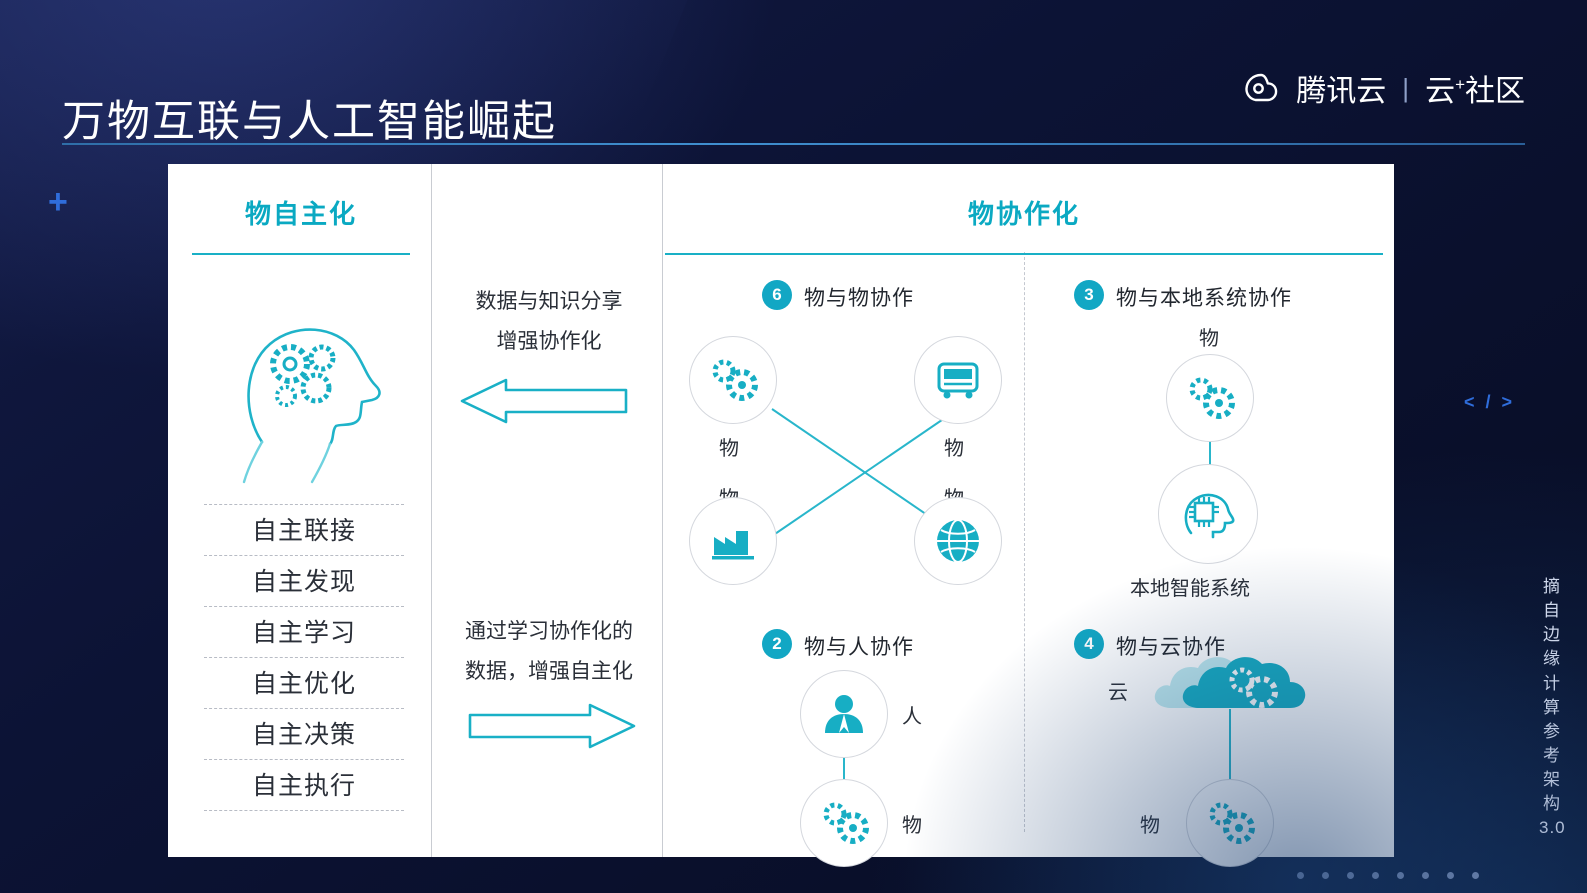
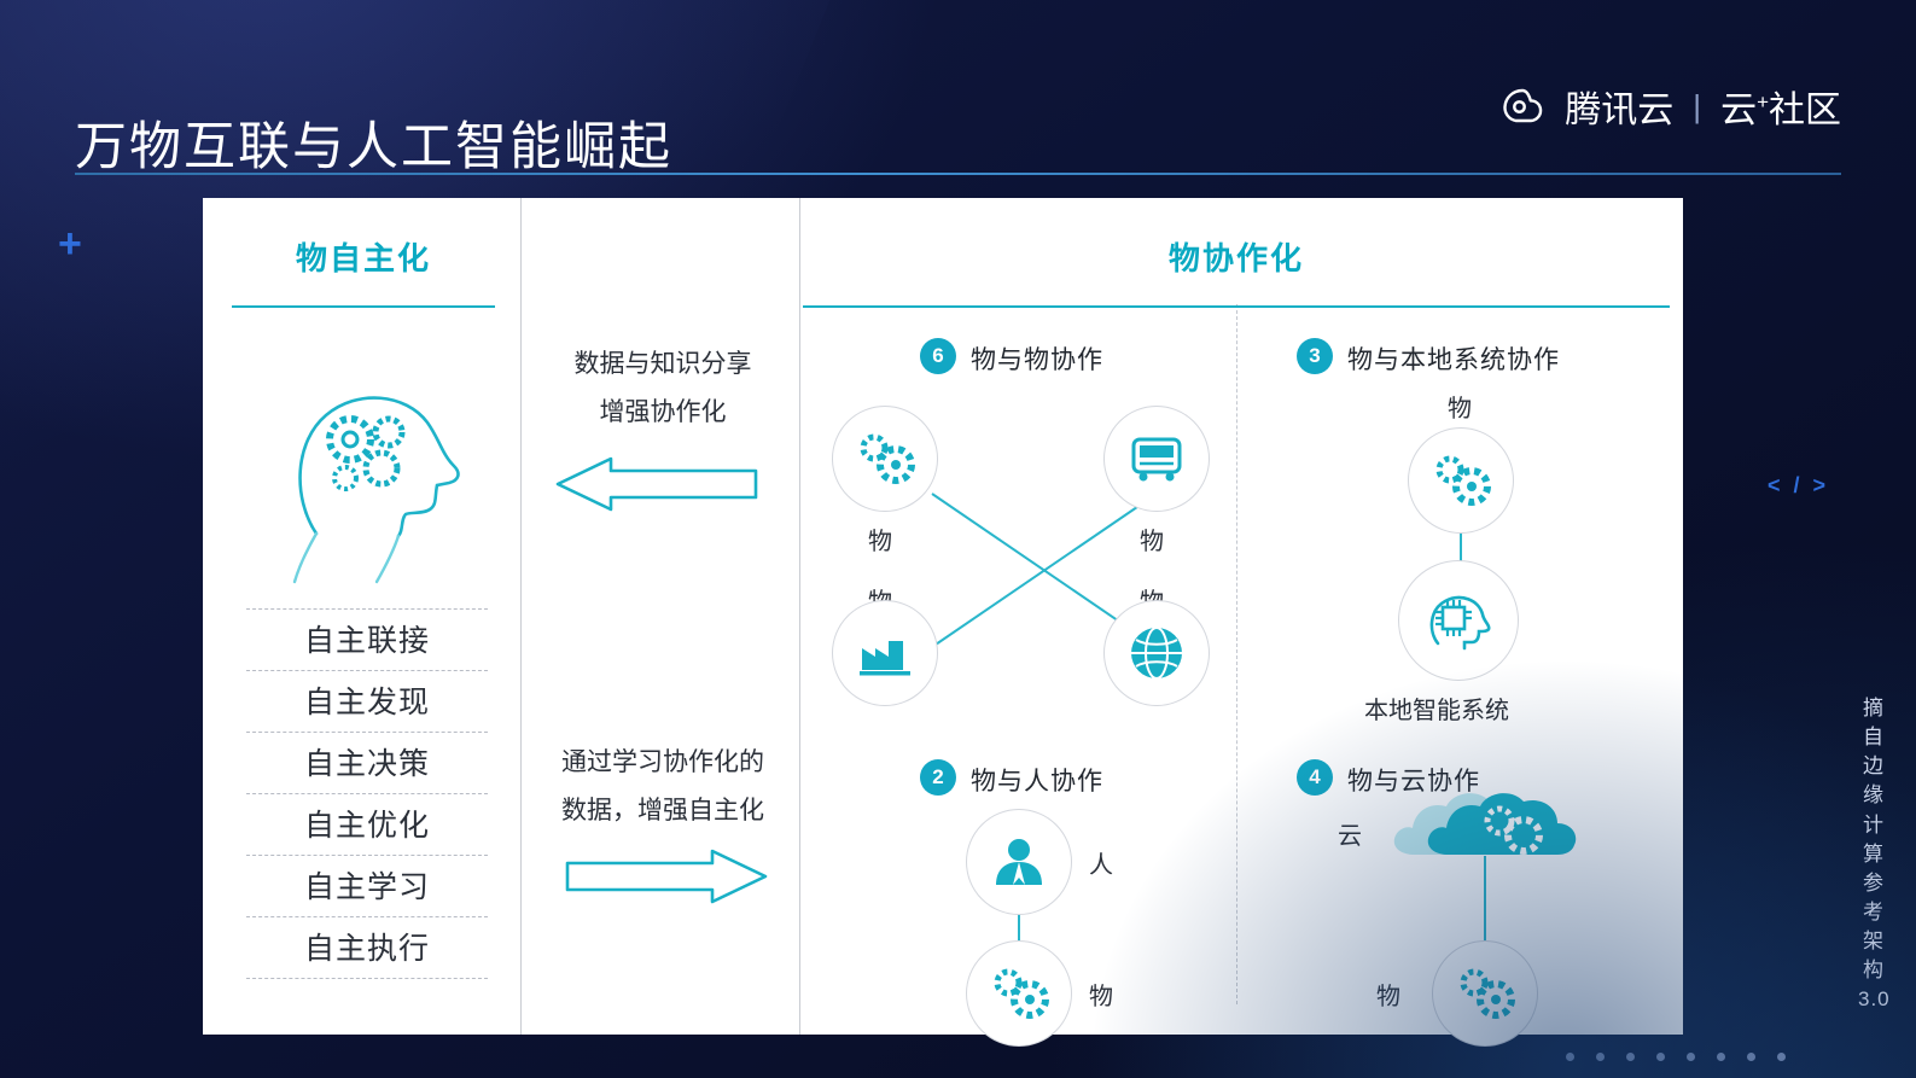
  万物互联与人工智能崛起
  腾讯云
  |
  云+社区
  +
  < / >
  物自主化
  物协作化
  自主联接
  自主发现
- 自主学习
+ 自主决策
  自主优化
- 自主决策
+ 自主学习
  自主执行
  数据与知识分享
  增强协作化
  通过学习协作化的
  数据，增强自主化
  6
  物与物协作
  物
  物
  2
  物与人协
  3
  物与本地系统协作
  物
